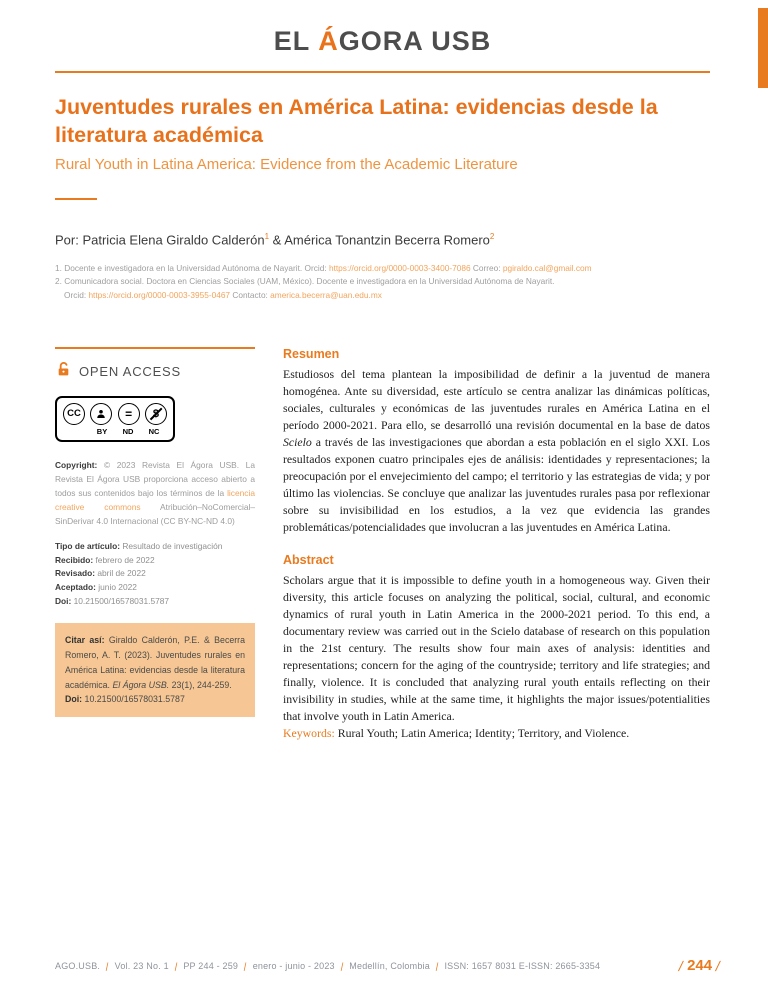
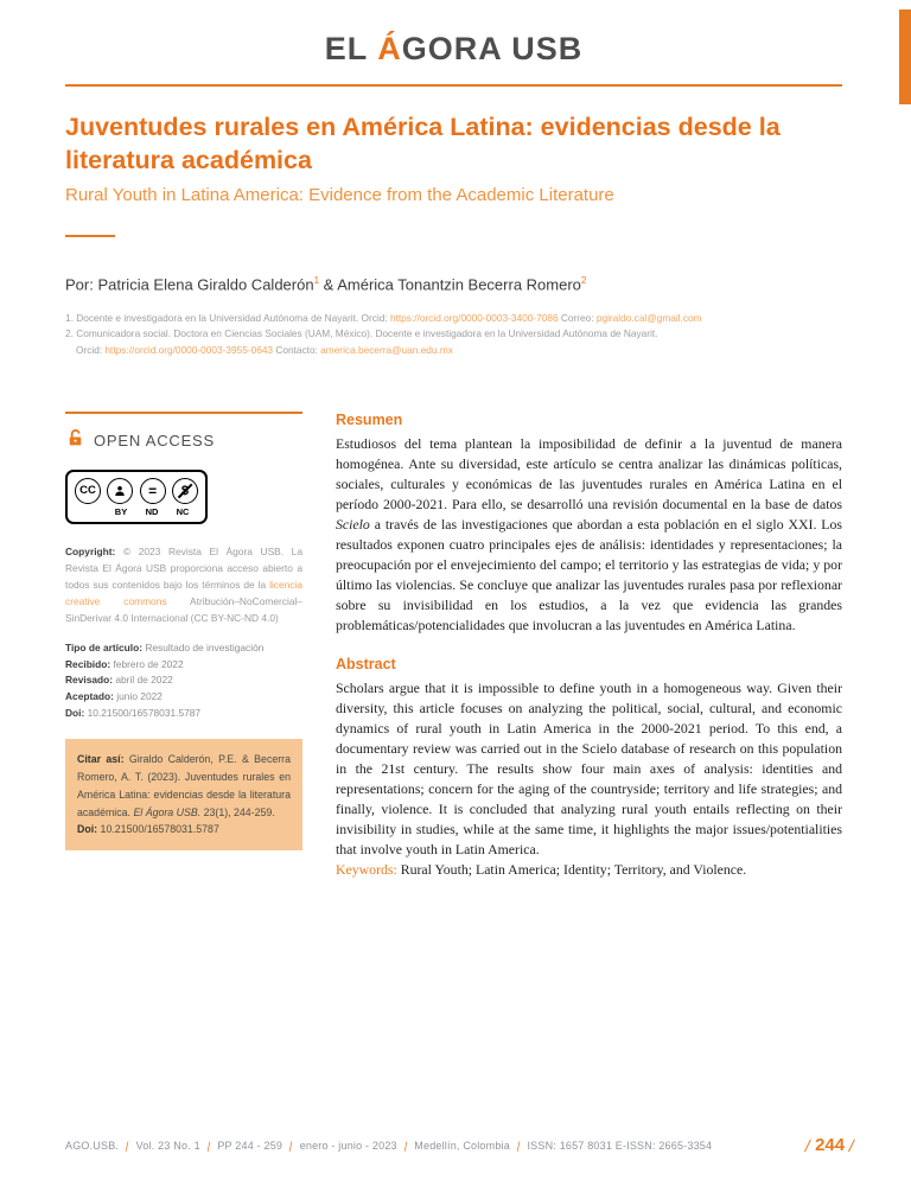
  EL ÁGORA USB
  Juventudes rurales en América Latina: evidencias desde la
  literatura académica
  Rural Youth in Latina America: Evidence from the Academic Literature
  Por: Patricia Elena Giraldo Calderón1 & América Tonantzin Becerra Romero2
  1. Docente e investigadora en la Universidad Autónoma de Nayarit. Orcid: https://orcid.org/0000-0003-3400-7086 Correo: pgiraldo.cal@gmail.com
  2. Comunicadora social. Doctora en Ciencias Sociales (UAM, México). Docente e investigadora en la Universidad Autónoma de Nayarit.
- Orcid: https://orcid.org/0000-0003-3955-0467 Contacto: america.becerra@uan.edu.mx
+ Orcid: https://orcid.org/0000-0003-3955-0643 Contacto: america.becerra@uan.edu.mx
  OPEN ACCESS
  CC
  =
  $
  BY
  ND
  NC
  Copyright: © 2023 Revista El Ágora USB. La Revista El Ágora USB proporciona acceso abierto a todos sus contenidos bajo los términos de la licencia creative commons Atribución–NoComercial–SinDerivar 4.0 Internacional (CC BY-NC-ND 4.0)
  Tipo de artículo: Resultado de investigación
  Recibido: febrero de 2022
  Revisado: abril de 2022
  Aceptado: junio 2022
  Doi: 10.21500/16578031.5787
  Citar así: Giraldo Calderón, P.E. & Becerra Romero, A. T. (2023). Juventudes rurales en América Latina: evidencias desde la literatura académica. El Ágora USB. 23(1), 244-259.
  Doi: 10.21500/16578031.5787
  Resumen
  Estudiosos del tema plantean la imposibilidad de definir a la juventud de manera homogénea. Ante su diversidad, este artículo se centra analizar las dinámicas políticas, sociales, culturales y económicas de las juventudes rurales en América Latina en el período 2000-2021. Para ello, se desarrolló una revisión documental en la base de datos Scielo a través de las investigaciones que abordan a esta población en el siglo XXI. Los resultados exponen cuatro principales ejes de análisis: identidades y representaciones; la preocupación por el envejecimiento del campo; el territorio y las estrategias de vida; y por último las violencias. Se concluye que analizar las juventudes rurales pasa por reflexionar sobre su invisibilidad en los estudios, a la vez que evidencia las grandes problemáticas/potencialidades que involucran a las juventudes en América Latina.
  Abstract
  Scholars argue that it is impossible to define youth in a homogeneous way. Given their diversity, this article focuses on analyzing the political, social, cultural, and economic dynamics of rural youth in Latin America in the 2000-2021 period. To this end, a documentary review was carried out in the Scielo database of research on this population in the 21st century. The results show four main axes of analysis: identities and representations; concern for the aging of the countryside; territory and life strategies; and finally, violence. It is concluded that analyzing rural youth entails reflecting on their invisibility in studies, while at the same time, it highlights the major issues/potentialities that involve youth in Latin America.
  Keywords: Rural Youth; Latin America; Identity; Territory, and Violence.
  244
